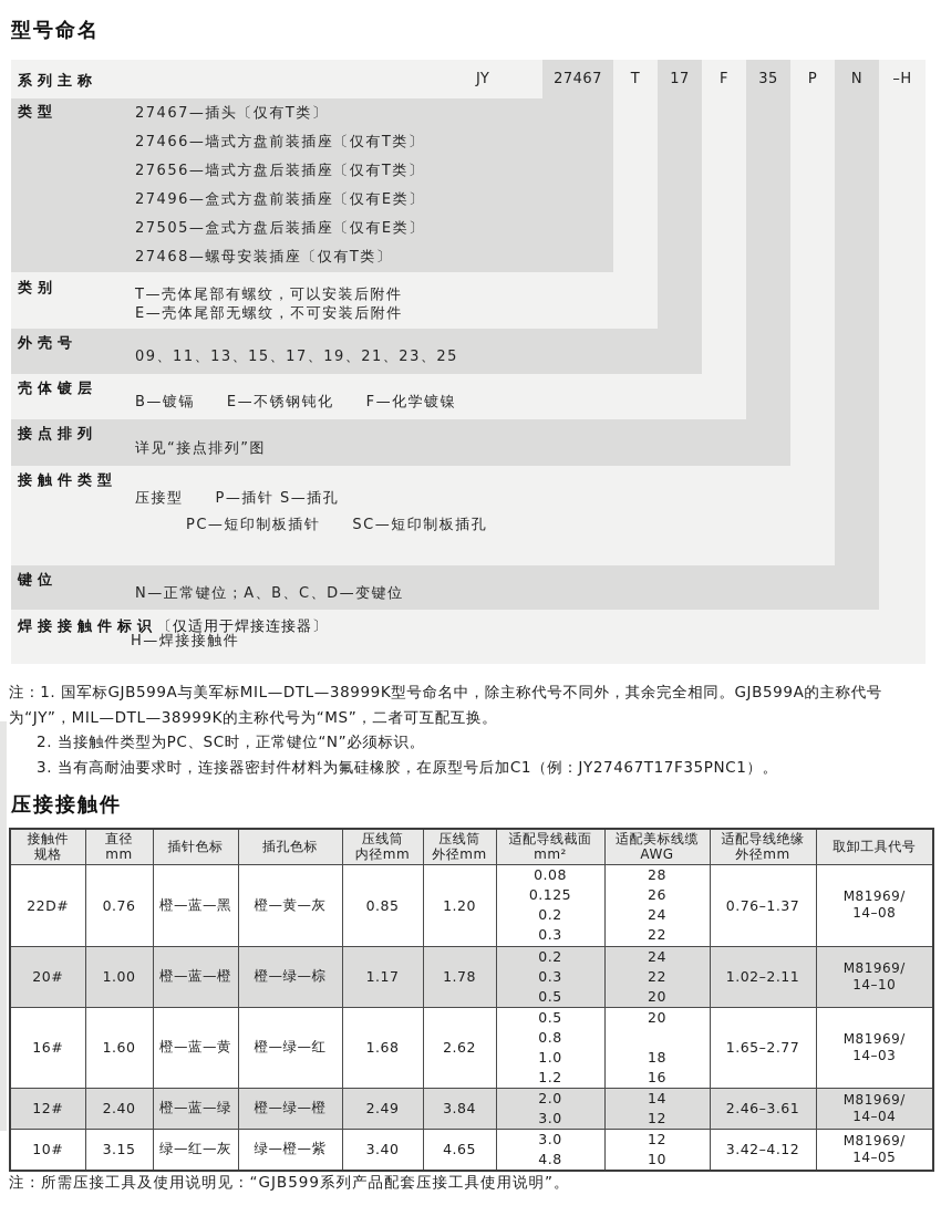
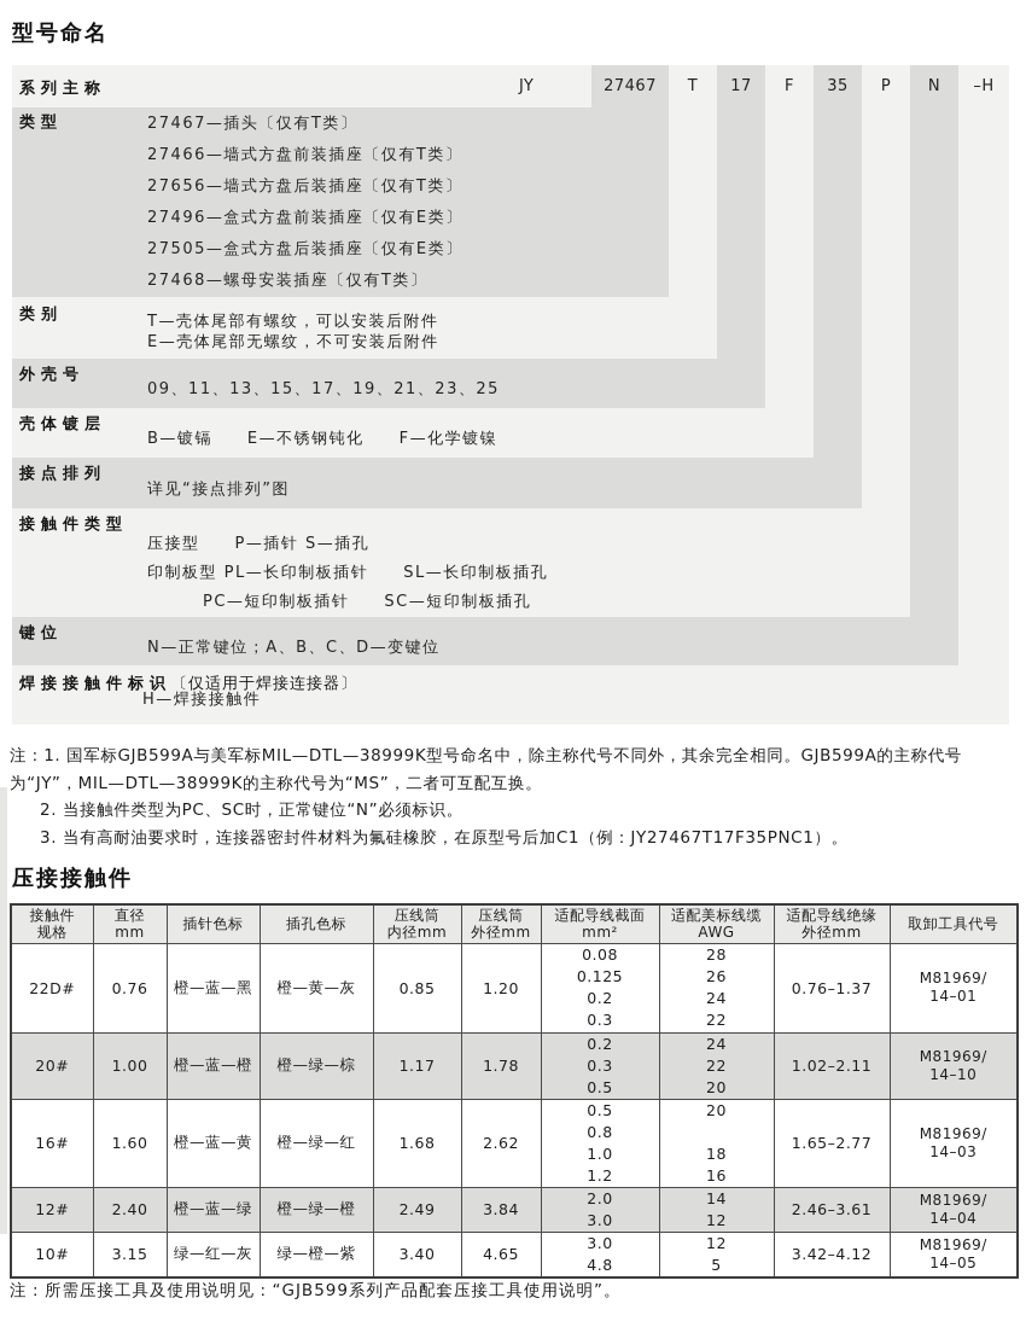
  型号命名
  系列主称
  JY
  27467
  T
  17
  F
  35
  P
  N
  –H
  类型
  27467—插头〔仅有T类〕
  27466—墙式方盘前装插座〔仅有T类〕
  27656—墙式方盘后装插座〔仅有T类〕
  27496—盒式方盘前装插座〔仅有E类〕
  27505—盒式方盘后装插座〔仅有E类〕
  27468—螺母安装插座〔仅有T类〕
  类别
  T—壳体尾部有螺纹，可以安装后附件
  E—壳体尾部无螺纹，不可安装后附件
  外壳号
  09、11、13、15、17、19、21、23、25
  壳体镀层
  B—镀镉 E—不锈钢钝化 F—化学镀镍
  接点排列
  详见“接点排列”图
  接触件类型
  压接型 P—插针 S—插孔
+ 印制板型 PL—长印制板插针 SL—长印制板插孔
  PC—短印制板插针 SC—短印制板插孔
  键位
  N—正常键位；A、B、C、D—变键位
  焊接接触件标识〔仅适用于焊接连接器〕
  H—焊接接触件
  注：1. 国军标GJB599A与美军标MIL—DTL—38999K型号命名中，除主称代号不同外，其余完全相同。GJB599A的主称代号为“JY”，MIL—DTL—38999K的主称代号为“MS”，二者可互配互换。
  2. 当接触件类型为PC、SC时，正常键位“N”必须标识。
  3. 当有高耐油要求时，连接器密封件材料为氟硅橡胶，在原型号后加C1（例：JY27467T17F35PNC1）。
  压接接触件
  接触件规格	直径mm	插针色标	插孔色标	压线筒内径mm	压线筒外径mm	适配导线截面mm²	适配美标线缆AWG	适配导线绝缘外径mm	取卸工具代号
- 22D#	0.76	橙—蓝—黑	橙—黄—灰	0.85	1.20	0.08 0.125 0.2 0.3	28 26 24 22	0.76–1.37	M81969/ 14–08
+ 22D#	0.76	橙—蓝—黑	橙—黄—灰	0.85	1.20	0.08 0.125 0.2 0.3	28 26 24 22	0.76–1.37	M81969/ 14–01
  20#	1.00	橙—蓝—橙	橙—绿—棕	1.17	1.78	0.2 0.3 0.5	24 22 20	1.02–2.11	M81969/ 14–10
  16#	1.60	橙—蓝—黄	橙—绿—红	1.68	2.62	0.5 0.8 1.0 1.2	20 18 16	1.65–2.77	M81969/ 14–03
  12#	2.40	橙—蓝—绿	橙—绿—橙	2.49	3.84	2.0 3.0	14 12	2.46–3.61	M81969/ 14–04
- 10#	3.15	绿—红—灰	绿—橙—紫	3.40	4.65	3.0 4.8	12 10	3.42–4.12	M81969/ 14–05
+ 10#	3.15	绿—红—灰	绿—橙—紫	3.40	4.65	3.0 4.8	12 5	3.42–4.12	M81969/ 14–05
  注：所需压接工具及使用说明见：“GJB599系列产品配套压接工具使用说明”。
